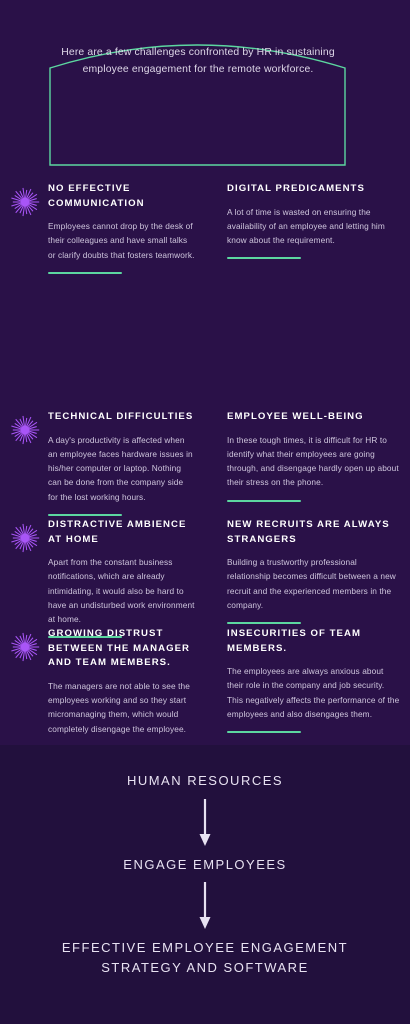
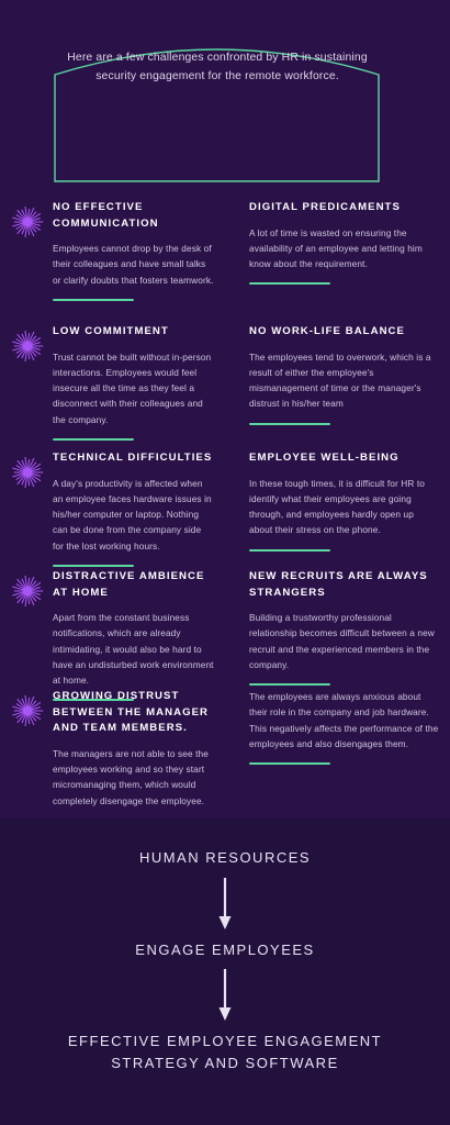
- Here are a few challenges confronted by HR in sustaining employee engagement for the remote workforce.
+ Here are a few challenges confronted by HR in sustaining security engagement for the remote workforce.
  NO EFFECTIVE COMMUNICATION
  Employees cannot drop by the desk of their colleagues and have small talks or clarify doubts that fosters teamwork.
  DIGITAL PREDICAMENTS
  A lot of time is wasted on ensuring the availability of an employee and letting him know about the requirement.
+ LOW COMMITMENT
+ Trust cannot be built without in-person interactions. Employees would feel insecure all the time as they feel a disconnect with their colleagues and the company.
+ NO WORK-LIFE BALANCE
+ The employees tend to overwork, which is a result of either the employee's mismanagement of time or the manager's distrust in his/her team
  TECHNICAL DIFFICULTIES
  A day's productivity is affected when an employee faces hardware issues in his/her computer or laptop. Nothing can be done from the company side for the lost working hours.
  EMPLOYEE WELL-BEING
- In these tough times, it is difficult for HR to identify what their employees are going through, and disengage hardly open up about their stress on the phone.
+ In these tough times, it is difficult for HR to identify what their employees are going through, and employees hardly open up about their stress on the phone.
  DISTRACTIVE AMBIENCE AT HOME
  Apart from the constant business notifications, which are already intimidating, it would also be hard to have an undisturbed work environment at home.
  NEW RECRUITS ARE ALWAYS STRANGERS
  Building a trustworthy professional relationship becomes difficult between a new recruit and the experienced members in the company.
  GROWING DISTRUST BETWEEN THE MANAGER AND TEAM MEMBERS.
  The managers are not able to see the employees working and so they start micromanaging them, which would completely disengage the employee.
- INSECURITIES OF TEAM MEMBERS.
- The employees are always anxious about their role in the company and job security. This negatively affects the performance of the employees and also disengages them.
+ The employees are always anxious about their role in the company and job hardware. This negatively affects the performance of the employees and also disengages them.
  HUMAN RESOURCES
  ENGAGE EMPLOYEES
  EFFECTIVE EMPLOYEE ENGAGEMENT STRATEGY AND SOFTWARE
